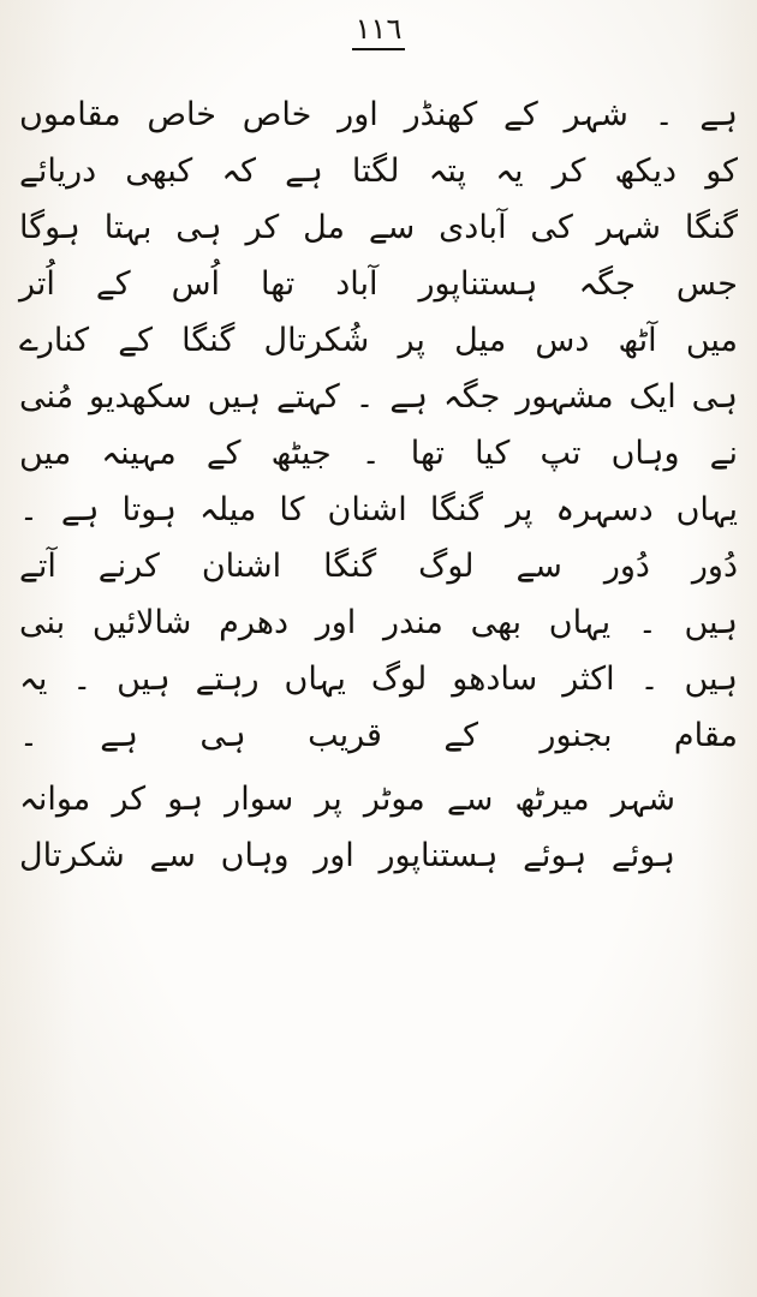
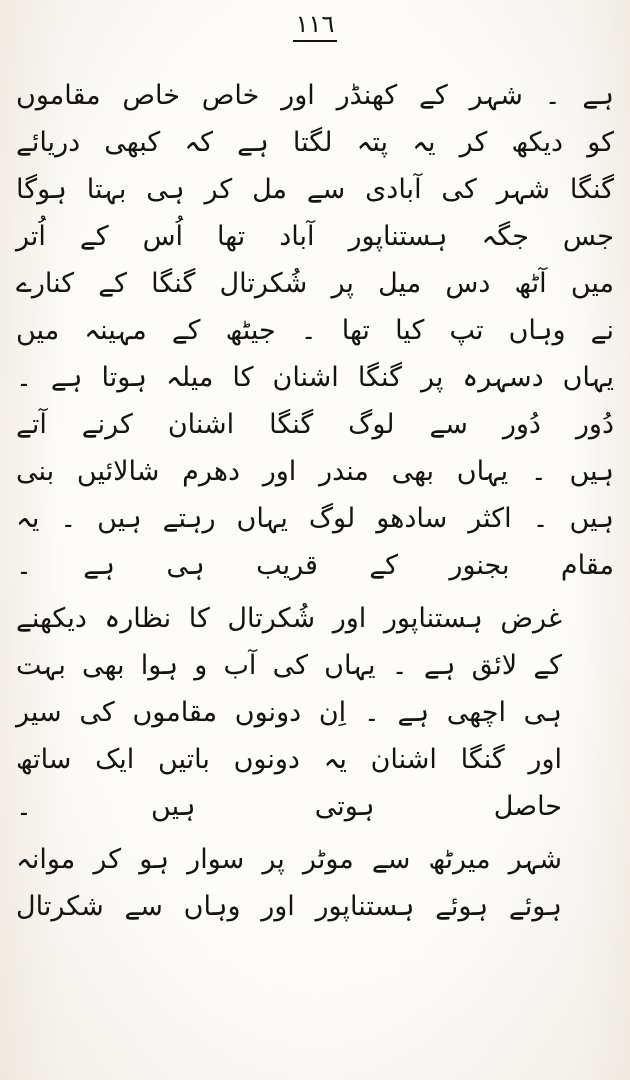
  ١١٦
  ہے ۔ شہر کے کھنڈر اور خاص خاص مقاموں
  کو دیکھ کر یہ پتہ لگتا ہے کہ کبھی دریائے
  گنگا شہر کی آبادی سے مل کر ہی بہتا ہوگا
  جس جگہ ہستناپور آباد تھا اُس کے اُتر
  میں آٹھ دس میل پر شُکرتال گنگا کے کنارے
- ہی ایک مشہور جگہ ہے ۔ کہتے ہیں سکھدیو مُنی
  نے وہاں تپ کیا تھا ۔ جیٹھ کے مہینہ میں
  یہاں دسہرہ پر گنگا اشنان کا میلہ ہوتا ہے ۔
  دُور دُور سے لوگ گنگا اشنان کرنے آتے
  ہیں ۔ یہاں بھی مندر اور دھرم شالائیں بنی
  ہیں ۔ اکثر سادھو لوگ یہاں رہتے ہیں ۔ یہ
  مقام بجنور کے قریب ہی ہے ۔
+ غرض ہستناپور اور شُکرتال کا نظارہ دیکھنے
+ کے لائق ہے ۔ یہاں کی آب و ہوا بھی بہت
+ ہی اچھی ہے ۔ اِن دونوں مقاموں کی سیر
+ اور گنگا اشنان یہ دونوں باتیں ایک ساتھ
+ حاصل ہوتی ہیں ۔
  شہر میرٹھ سے موٹر پر سوار ہو کر موانہ
  ہوئے ہوئے ہستناپور اور وہاں سے شکرتال
